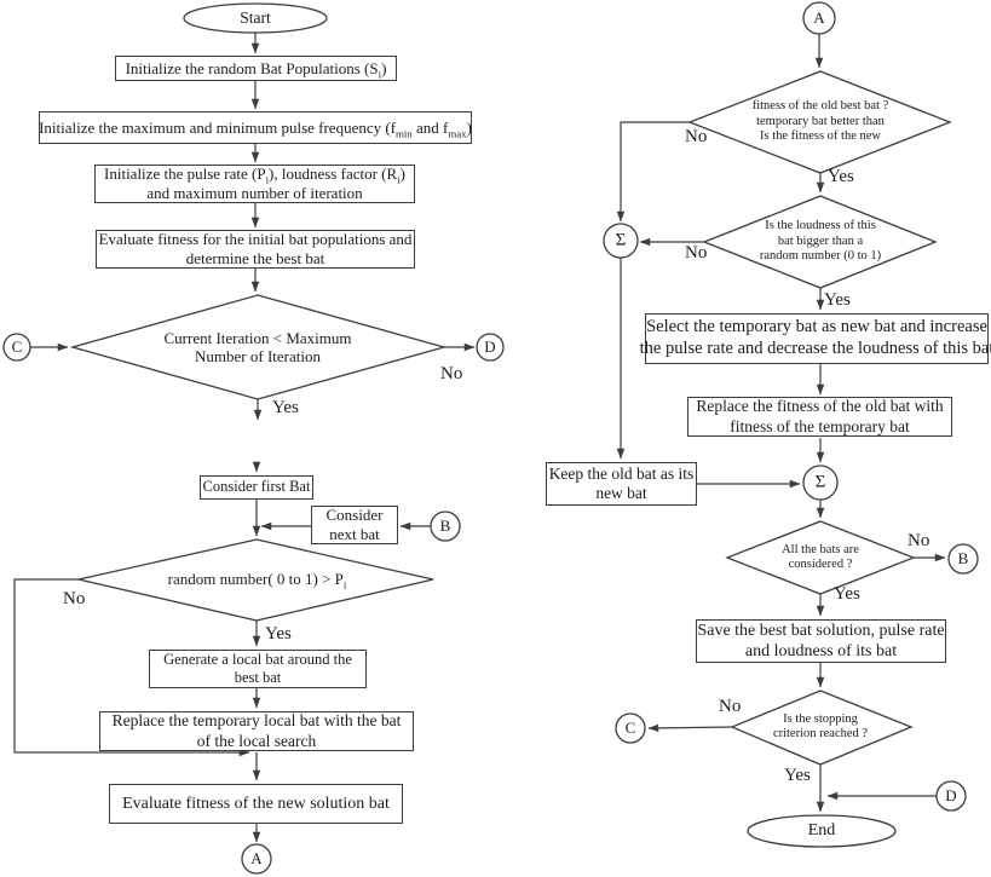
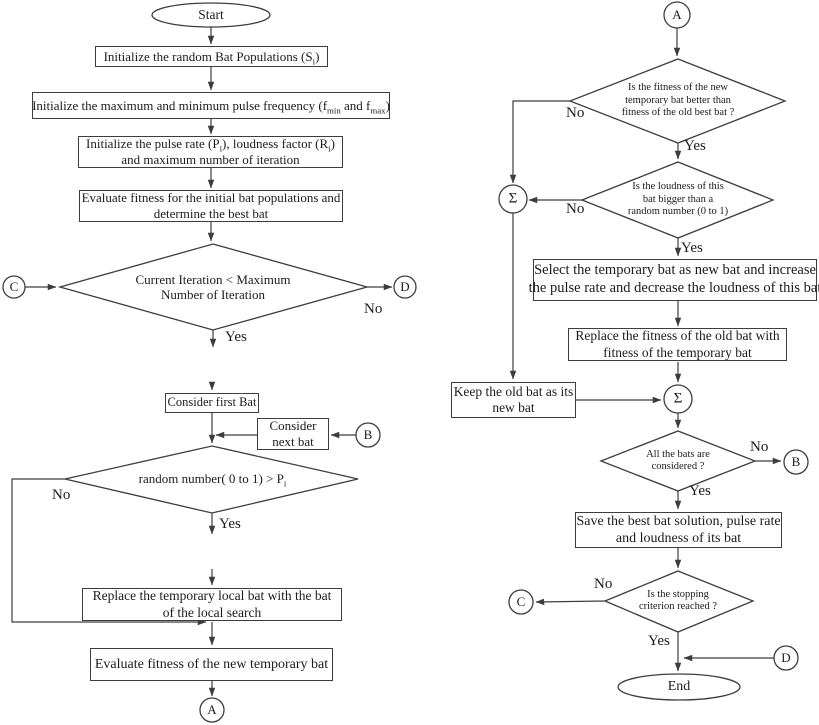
  Start
  End
  Initialize the random Bat Populations (Si)
  Initialize the maximum and minimum pulse frequency (fmin and fmax)
  Initialize the pulse rate (Pi), loudness factor (Ri)
  and maximum number of iteration
  Evaluate fitness for the initial bat populations and
  determine the best bat
  Consider first Bat
  Consider
  next bat
- Generate a local bat around the
- best bat
  Replace the temporary local bat with the bat
  of the local search
- Evaluate fitness of the new solution bat
+ Evaluate fitness of the new temporary bat
  Select the temporary bat as new bat and increase
  the pulse rate and decrease the loudness of this ba
  Replace the fitness of the old bat with
  fitness of the temporary bat
  Keep the old bat as its
  new bat
  Save the best bat solution, pulse rate
  and loudness of its bat
  Current Iteration < Maximum
  Number of Iteration
  random number( 0 to 1) > Pi
- fitness of the old best bat ?
+ Is the fitness of the new
  temporary bat better than
- Is the fitness of the new
+ fitness of the old best bat ?
  Is the loudness of this
  bat bigger than a
  random number (0 to 1)
  All the bats are
  considered ?
  Is the stopping
  criterion reached ?
  C
  D
  B
  A
  A
  Σ
  Σ
  B
  C
  D
  No
  Yes
  No
  Yes
  No
  Yes
  No
  Yes
  No
  Yes
  No
  Yes
